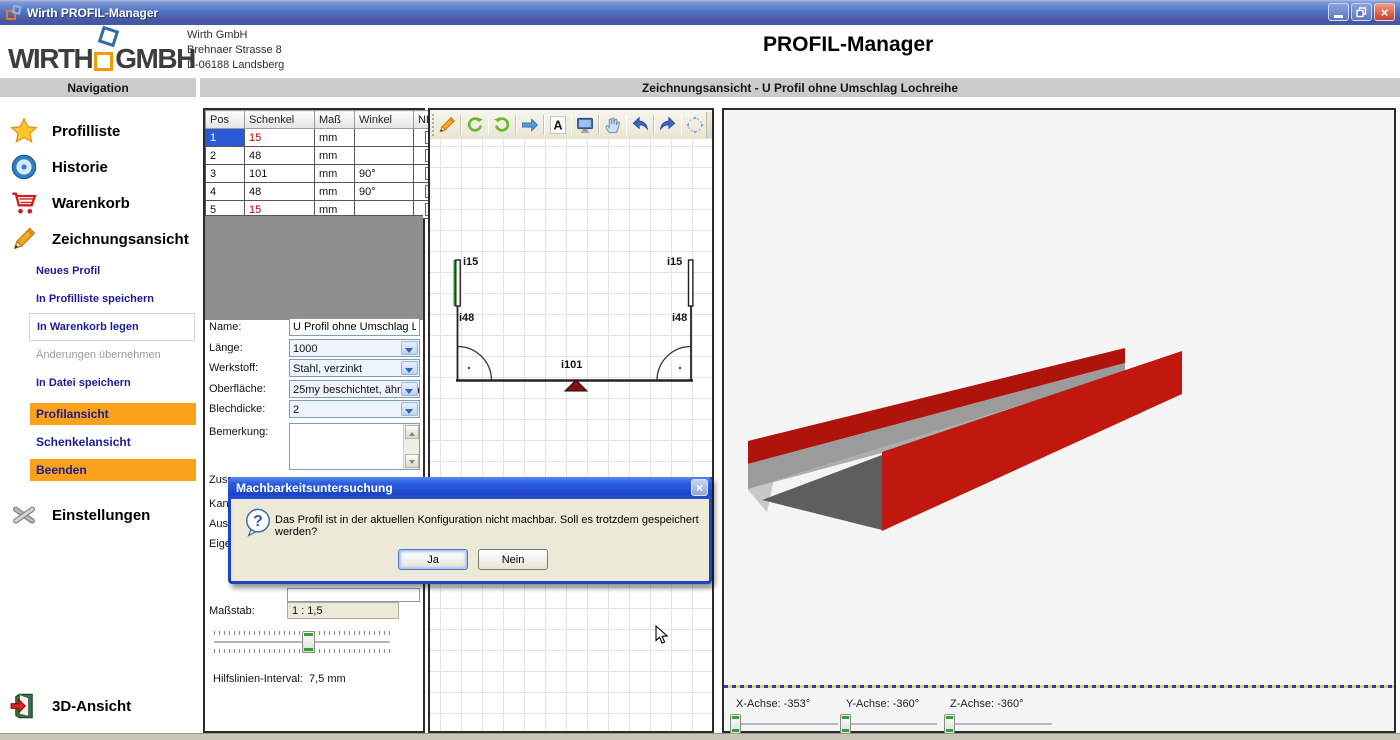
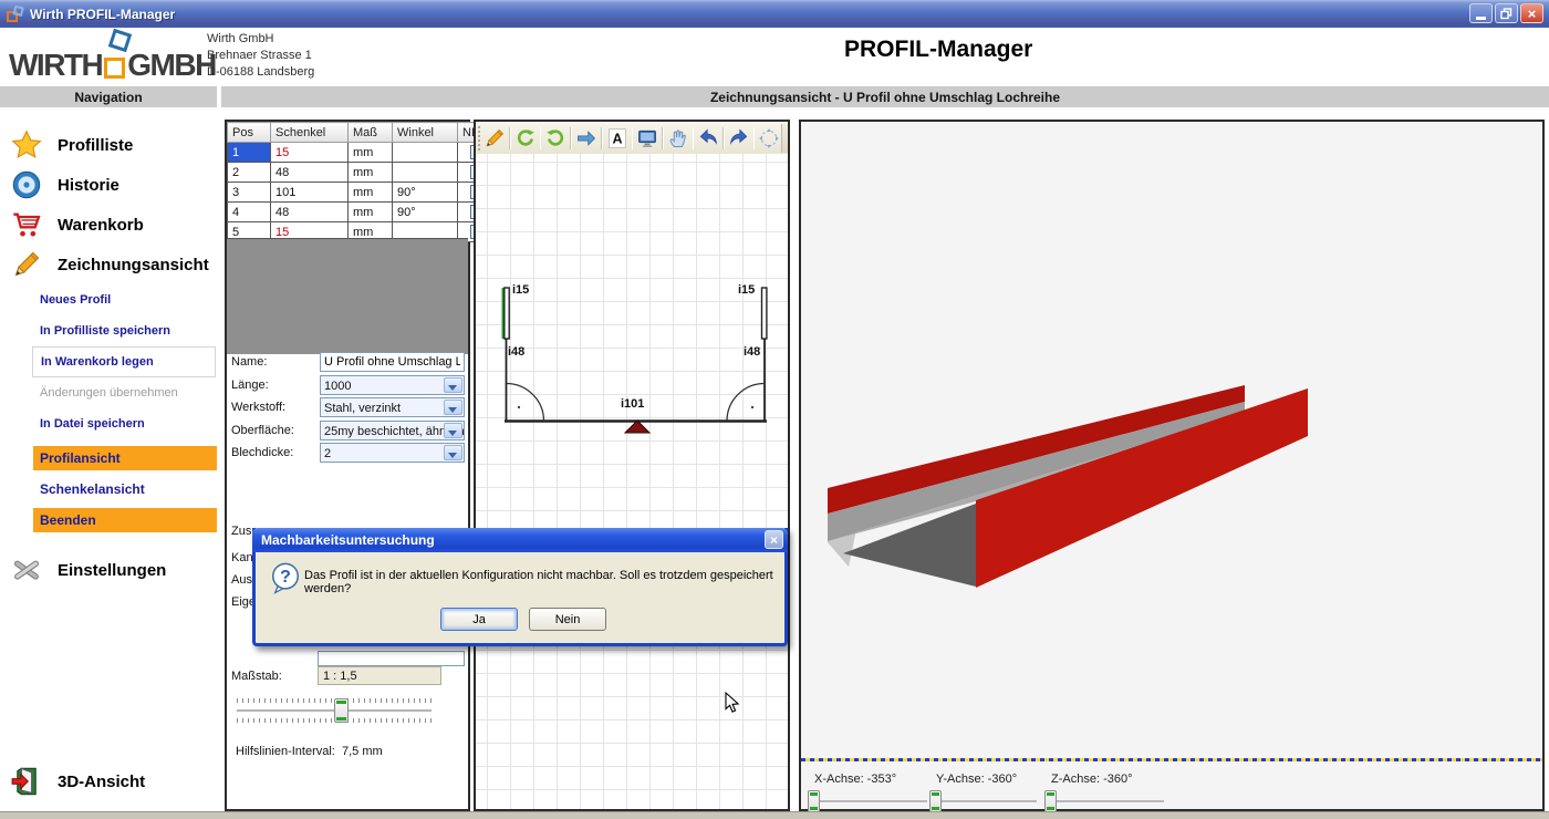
  Wirth PROFIL-Manager
  ×
  WIRTH
  GMBH
  Wirth GmbH
- Brehnaer Strasse 8
+ Brehnaer Strasse 1
  D-06188 Landsberg
  PROFIL-Manager
  Navigation
  Zeichnungsansicht - U Profil ohne Umschlag Lochreihe
  Profilliste
  Historie
  Warenkorb
  Zeichnungsansicht
  Neues Profil
  In Profilliste speichern
  In Warenkorb legen
  Änderungen übernehmen
  In Datei speichern
  Profilansicht
  Schenkelansicht
  Beenden
  Einstellungen
  3D-Ansicht
  Pos	Schenkel	Maß	Winkel	N
  1	15	mm
  2	48	mm
  3	101	mm	90°
  4	48	mm	90°
  5	15	mm
  Name:
  U Profil ohne Umschlag L
  Länge:
  1000
  Werkstoff:
  Stahl, verzinkt
  Oberfläche:
  25my beschichtet, ähn
  Blechdicke:
  2
- Bemerkung:
  Zus
  Kan
  Aus
  Eig
  Maßstab:
  1 : 1,5
  Hilfslinien-Interval:
  7,5 mm
  A
  i15
  i15
  i48
  i48
  i101
  X-Achse: -353°
  Y-Achse: -360°
  Z-Achse: -360°
  Machbarkeitsuntersuchung
  ×
  ?
  Das Profil ist in der aktuellen Konfiguration nicht machbar. Soll es trotzdem gespeichert werden?
  Ja
  Nein
